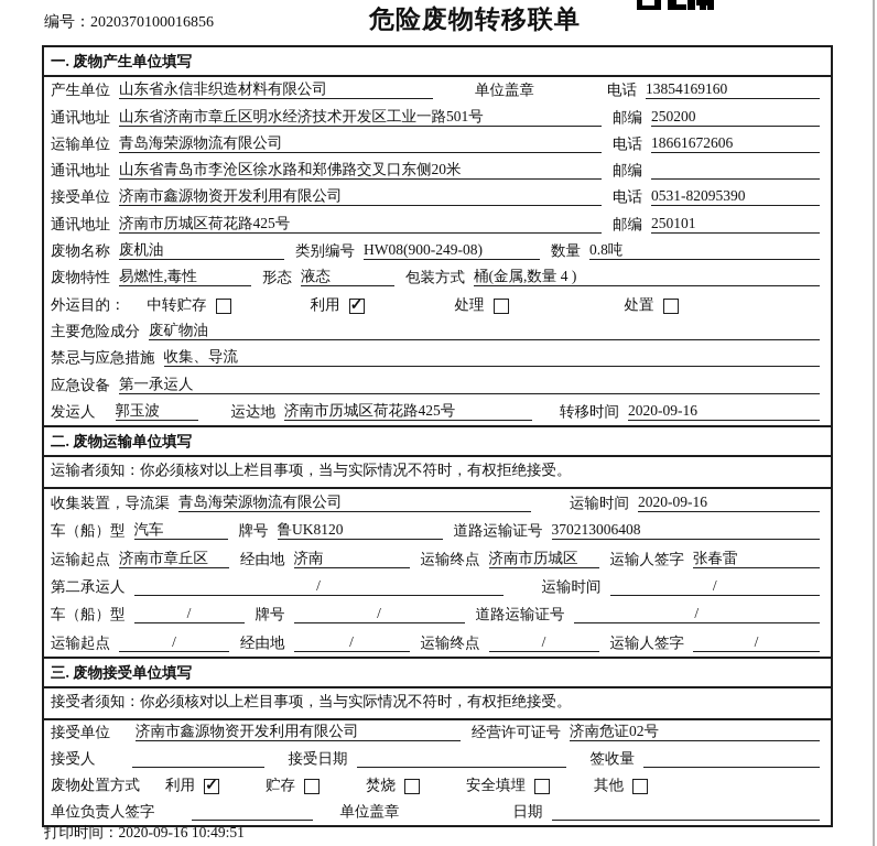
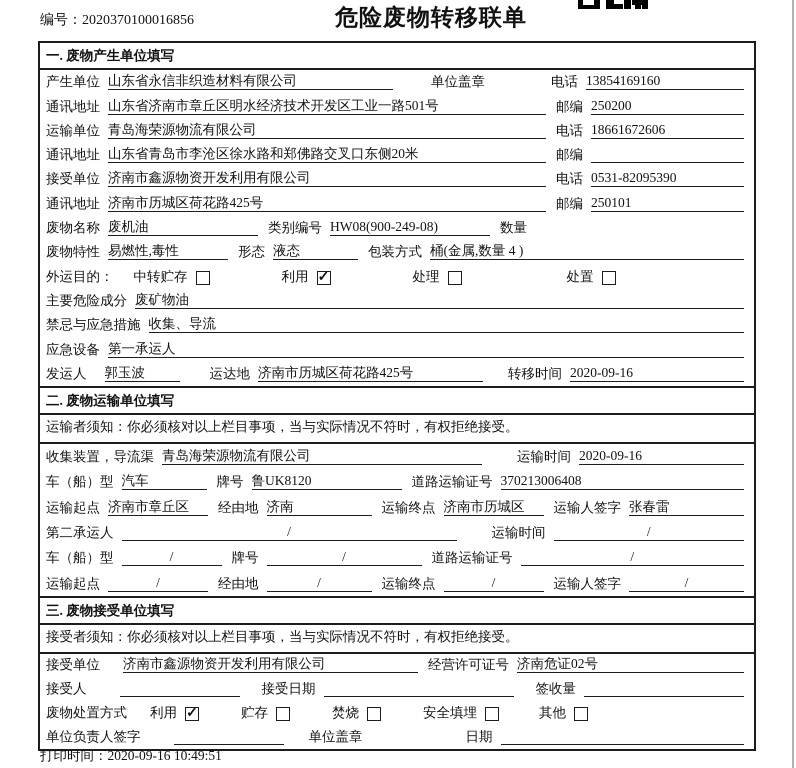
  编号：2020370100016856
  危险废物转移联单
  一. 废物产生单位填写
  产生单位
  山东省永信非织造材料有限公司
  单位盖章
  电话
  13854169160
  通讯地址
  山东省济南市章丘区明水经济技术开发区工业一路501号
  邮编
  250200
  运输单位
  青岛海荣源物流有限公司
  电话
  18661672606
  通讯地址
  山东省青岛市李沧区徐水路和郑佛路交叉口东侧20米
  邮编
  接受单位
  济南市鑫源物资开发利用有限公司
  电话
  0531-82095390
  通讯地址
  济南市历城区荷花路425号
  邮编
  250101
  废物名称
  废机油
  类别编号
  HW08(900-249-08)
  数量
- 0.8吨
  废物特性
  易燃性,毒性
  形态
  液态
  包装方式
  桶(金属,数量 4 )
  外运目的：
  中转贮存
  利用
  ✓
  处理
  处置
  主要危险成分
  废矿物油
  禁忌与应急措施
  收集、导流
  应急设备
  第一承运人
  发运人
  郭玉波
  运达地
  济南市历城区荷花路425号
  转移时间
  2020-09-16
  二. 废物运输单位填写
  运输者须知：你必须核对以上栏目事项，当与实际情况不符时，有权拒绝接受。
  收集装置，导流渠
  青岛海荣源物流有限公司
  运输时间
  2020-09-16
  车（船）型
  汽车
  牌号
  鲁UK8120
  道路运输证号
  370213006408
  运输起点
  济南市章丘区
  经由地
  济南
  运输终点
  济南市历城区
  运输人签字
  张春雷
  第二承运人
  /
  运输时间
  /
  车（船）型
  /
  牌号
  /
  道路运输证号
  /
  运输起点
  /
  经由地
  /
  运输终点
  /
  运输人签字
  /
  三. 废物接受单位填写
  接受者须知：你必须核对以上栏目事项，当与实际情况不符时，有权拒绝接受。
  接受单位
  济南市鑫源物资开发利用有限公司
  经营许可证号
  济南危证02号
  接受人
  接受日期
  签收量
  废物处置方式
  利用
  ✓
  贮存
  焚烧
  安全填埋
  其他
  单位负责人签字
  单位盖章
  日期
  打印时间：2020-09-16 10:49:51
